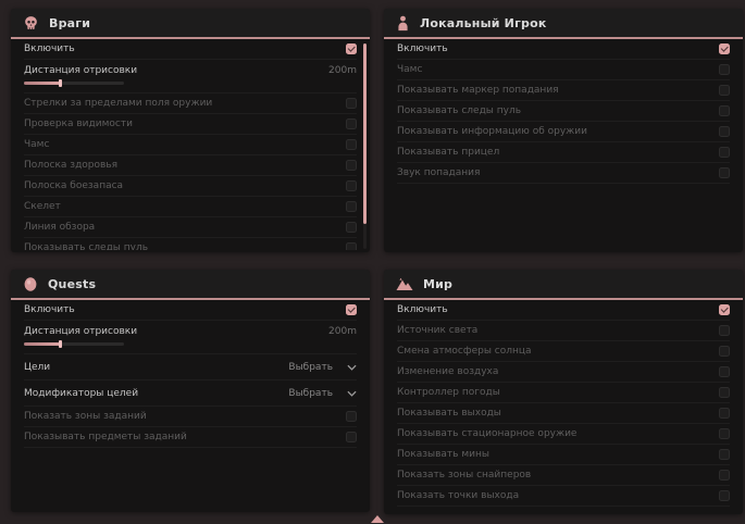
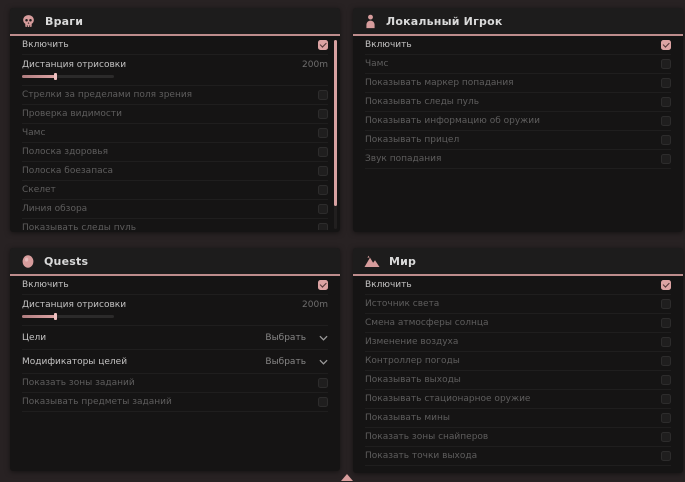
  Враги
  Включить
  Дистанция отрисовки
  200m
- Стрелки за пределами поля оружии
+ Стрелки за пределами поля зрения
  Проверка видимости
  Чамс
  Полоска здоровья
  Полоска боезапаса
  Скелет
  Линия обзора
  Показывать следы пуль
  Локальный Игрок
  Включить
  Чамс
  Показывать маркер попадания
  Показывать следы пуль
  Показывать информацию об оружии
  Показывать прицел
  Звук попадания
  Quests
  Включить
  Дистанция отрисовки
  200m
  Цели
  Выбрать
  Модификаторы целей
  Выбрать
  Показать зоны заданий
  Показывать предметы заданий
  Мир
  Включить
  Источник света
  Смена атмосферы солнца
  Изменение воздуха
  Контроллер погоды
  Показывать выходы
  Показывать стационарное оружие
  Показывать мины
  Показать зоны снайперов
  Показать точки выхода
